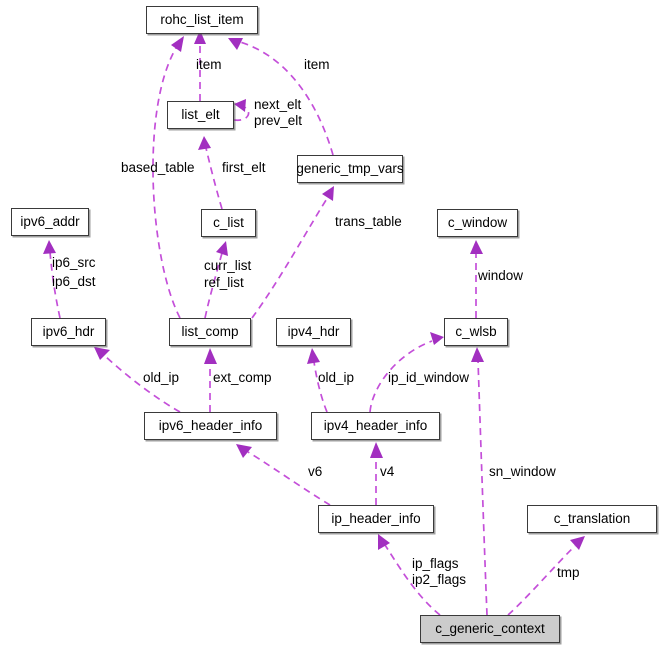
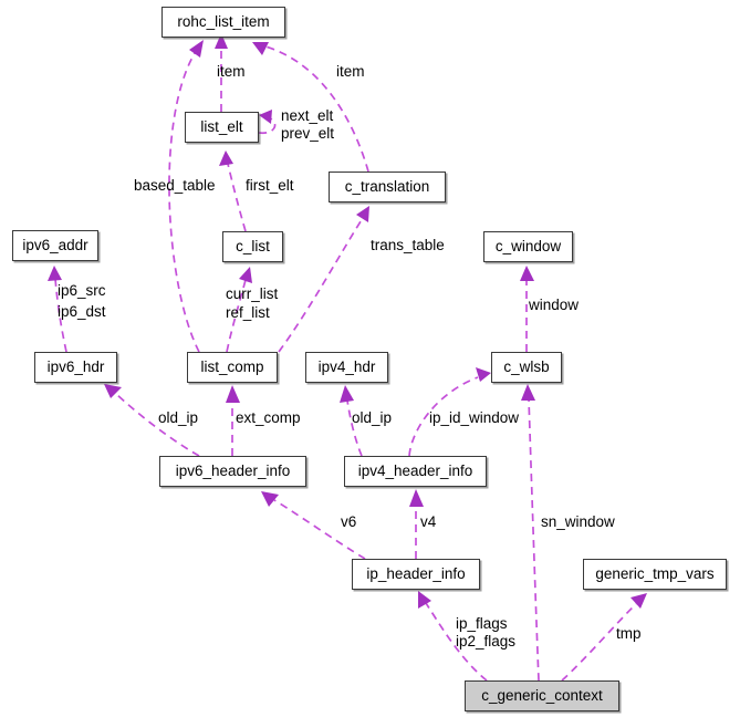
  rohc_list_item
  list_elt
- generic_tmp_vars
+ c_translation
  ipv6_addr
  c_list
  c_window
  ipv6_hdr
  list_comp
  ipv4_hdr
  c_wlsb
  ipv6_header_info
  ipv4_header_info
  ip_header_info
- c_translation
+ generic_tmp_vars
  c_generic_context
  item
  item
  next_elt
  prev_elt
  based_table
  first_elt
  trans_table
  ip6_src
  ip6_dst
  curr_list
  ref_list
  window
  old_ip
  ext_comp
  old_ip
  ip_id_window
  v6
  v4
  sn_window
  ip_flags
  ip2_flags
  tmp
